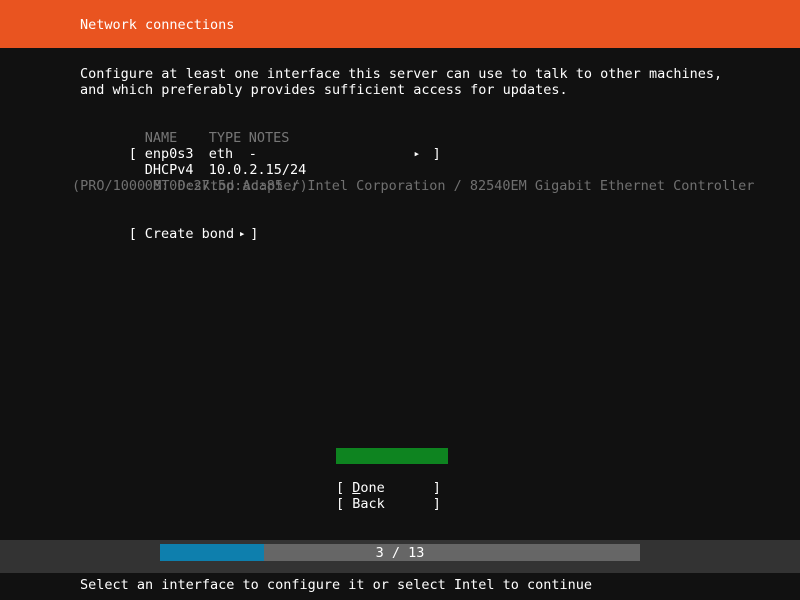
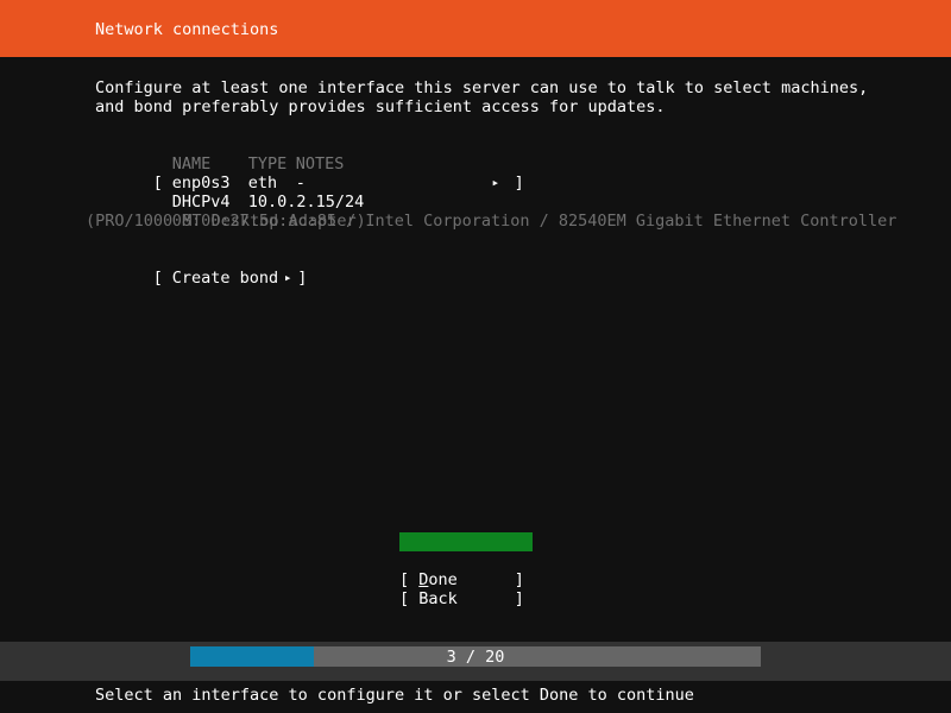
  Network connections
- Configure at least one interface this server can use to talk to other machines,
+ Configure at least one interface this server can use to talk to select machines,
- and which preferably provides sufficient access for updates.
+ and bond preferably provides sufficient access for updates.
  NAME TYPE NOTES
  [ enp0s3 eth - ▸ ]
  DHCPv4 10.0.2.15/24
  08:00:27:5d:ac:85 / Intel Corporation / 82540EM Gigabit Ethernet Controller
  (PRO/1000 MT Desktop Adapter)
  [ Create bond ▸ ]
  [ Done ]
  [ Back ]
- 3 / 13
+ 3 / 20
- Select an interface to configure it or select Intel to continue
+ Select an interface to configure it or select Done to continue
